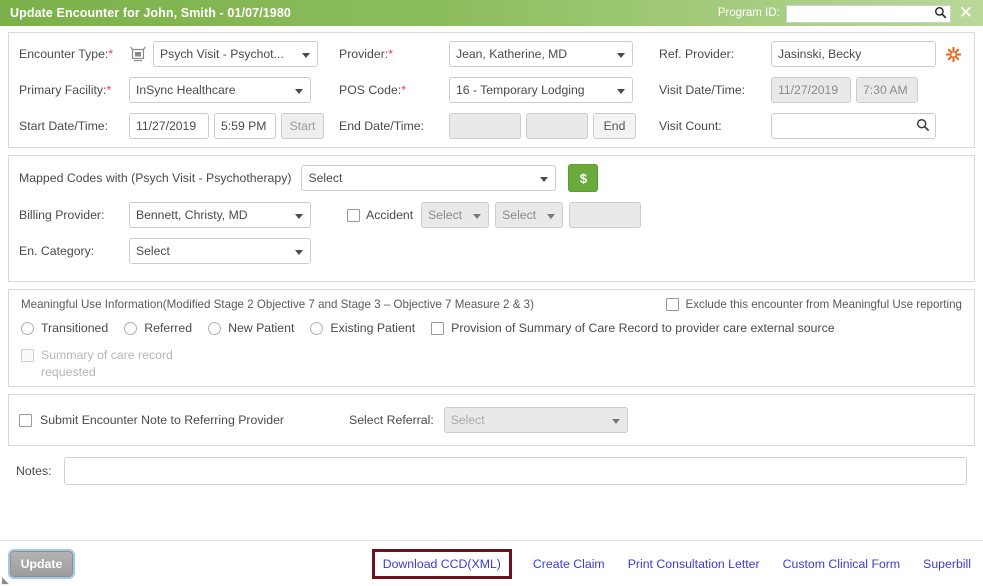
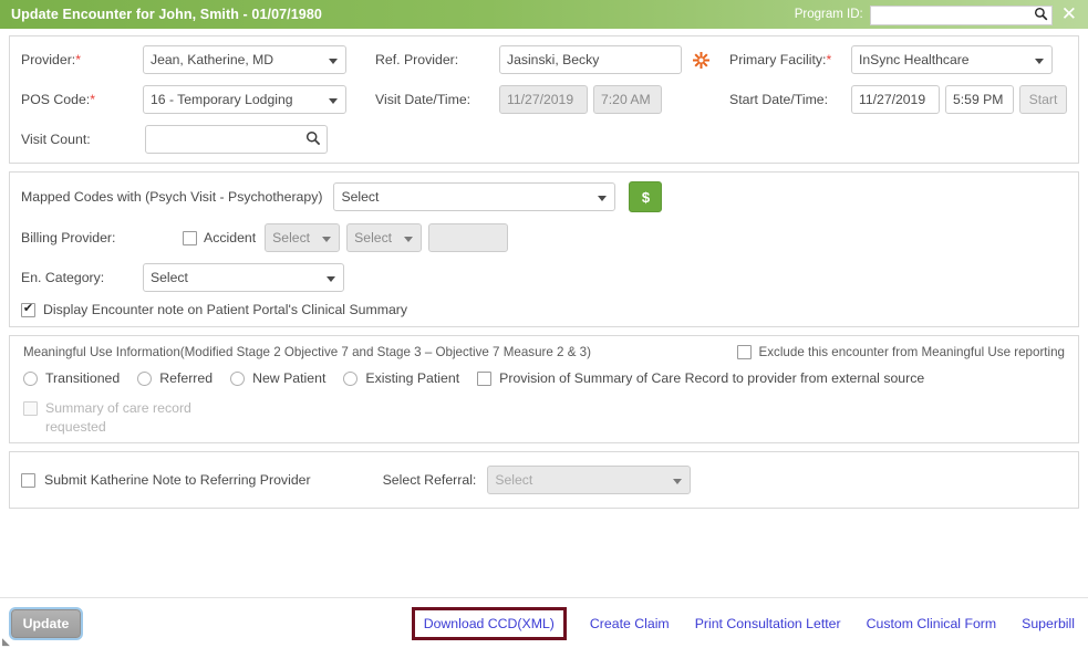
  Update Encounter for John, Smith - 01/07/1980
  Program ID:
  ✕
- Encounter Type:*
- Psych Visit - Psychot...
  Provider:*
  Jean, Katherine, MD
  Ref. Provider:
  Jasinski, Becky
  Primary Facility:*
  InSync Healthcare
  POS Code:*
  16 - Temporary Lodging
  Visit Date/Time:
  11/27/2019
- 7:30 AM
+ 7:20 AM
  Start Date/Time:
  11/27/2019
  5:59 PM
  Start
- End Date/Time:
- End
  Visit Count:
  Mapped Codes with (Psych Visit - Psychotherapy)
  Select
  $
  Billing Provider:
- Bennett, Christy, MD
  Accident
  Select
  Select
  En. Category:
  Select
+ Display Encounter note on Patient Portal's Clinical Summary
  Meaningful Use Information(Modified Stage 2 Objective 7 and Stage 3 – Objective 7 Measure 2 & 3)
  Exclude this encounter from Meaningful Use reporting
  Transitioned
  Referred
  New Patient
  Existing Patient
- Provision of Summary of Care Record to provider care external source
+ Provision of Summary of Care Record to provider from external source
  Summary of care record requested
- Submit Encounter Note to Referring Provider
+ Submit Katherine Note to Referring Provider
  Select Referral:
  Select
- Notes:
  Update
  Download CCD(XML)
  Create Claim
  Print Consultation Letter
  Custom Clinical Form
  Superbill
  ◣
